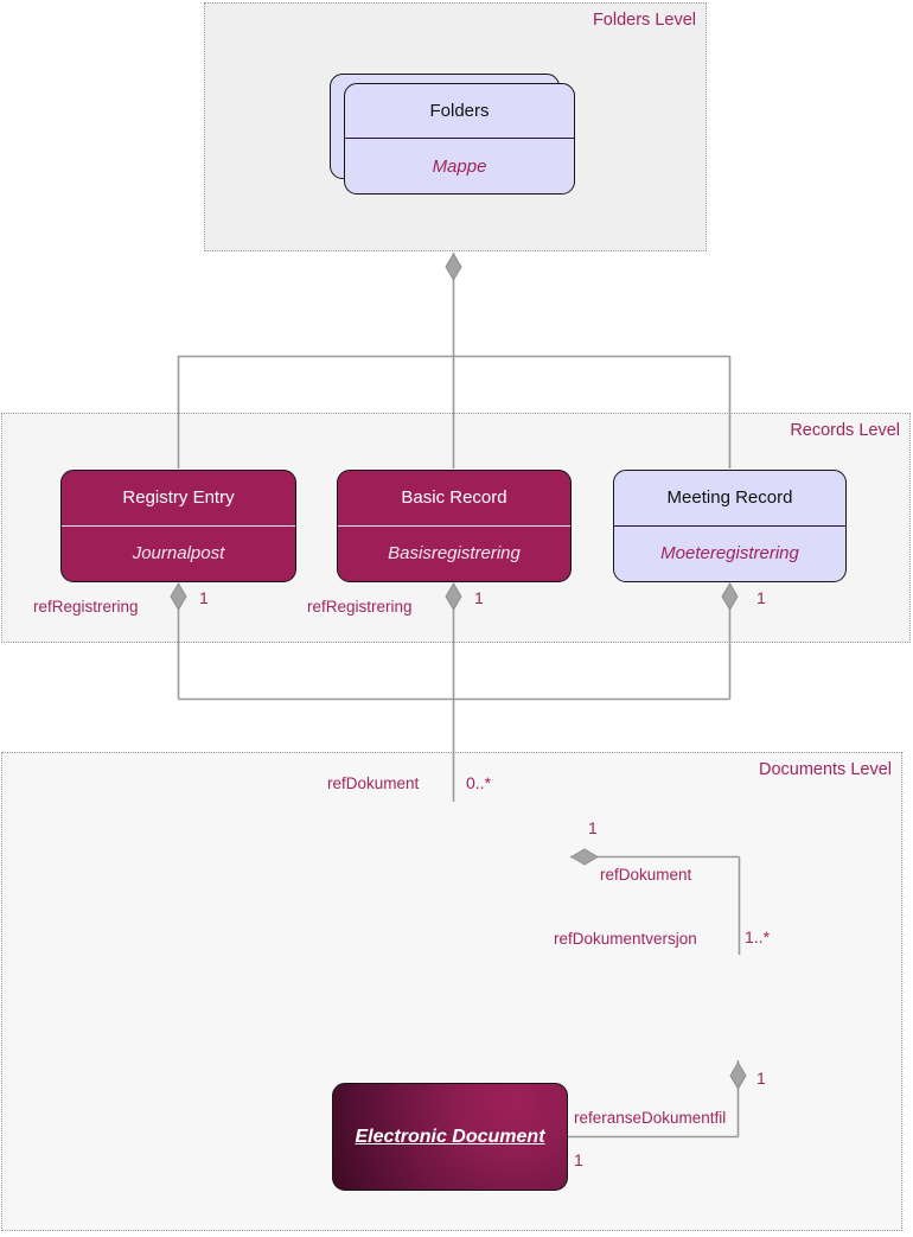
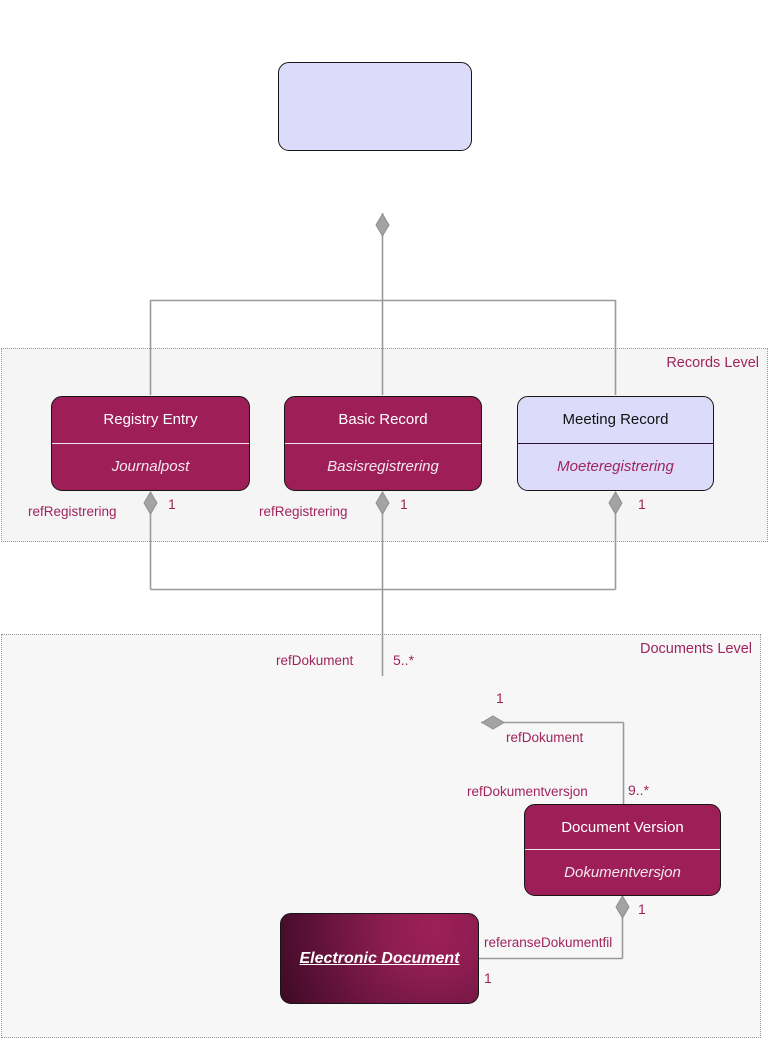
- Folders Level
  Records Level
  Documents Level
- Folders
- Mappe
  Registry Entry
  Journalpost
  Basic Record
  Basisregistrering
  Meeting Record
  Moeteregistrering
+ Document Version
+ Dokumentversjon
  Electronic Document
  refRegistrering
  1
  refRegistrering
  1
  1
  refDokument
- 0..*
+ 5..*
  refDokument
  1
  refDokumentversjon
- 1..*
+ 9..*
  referanseDokumentfil
  1
  1
